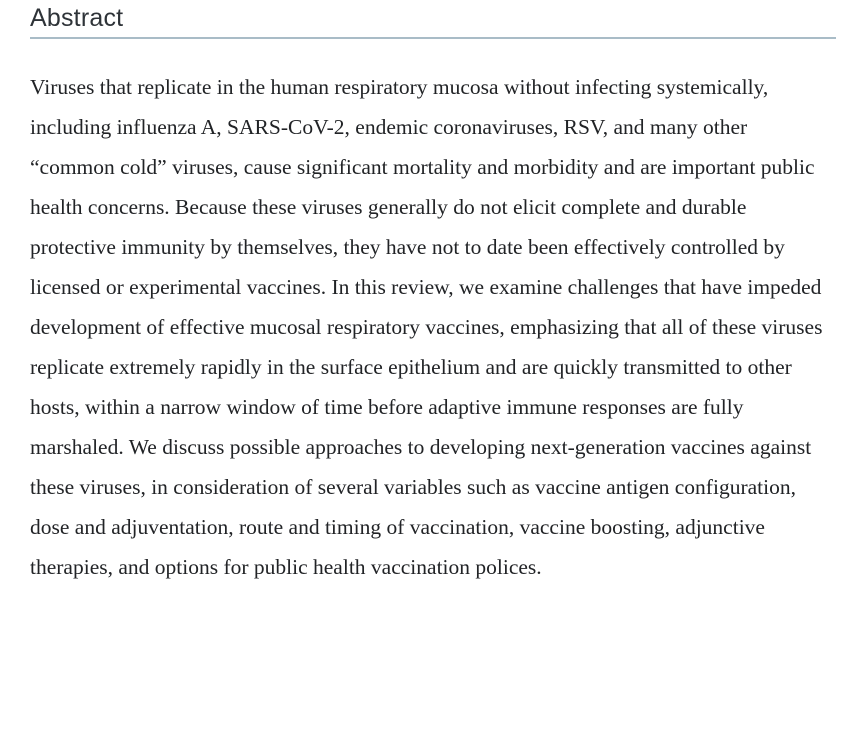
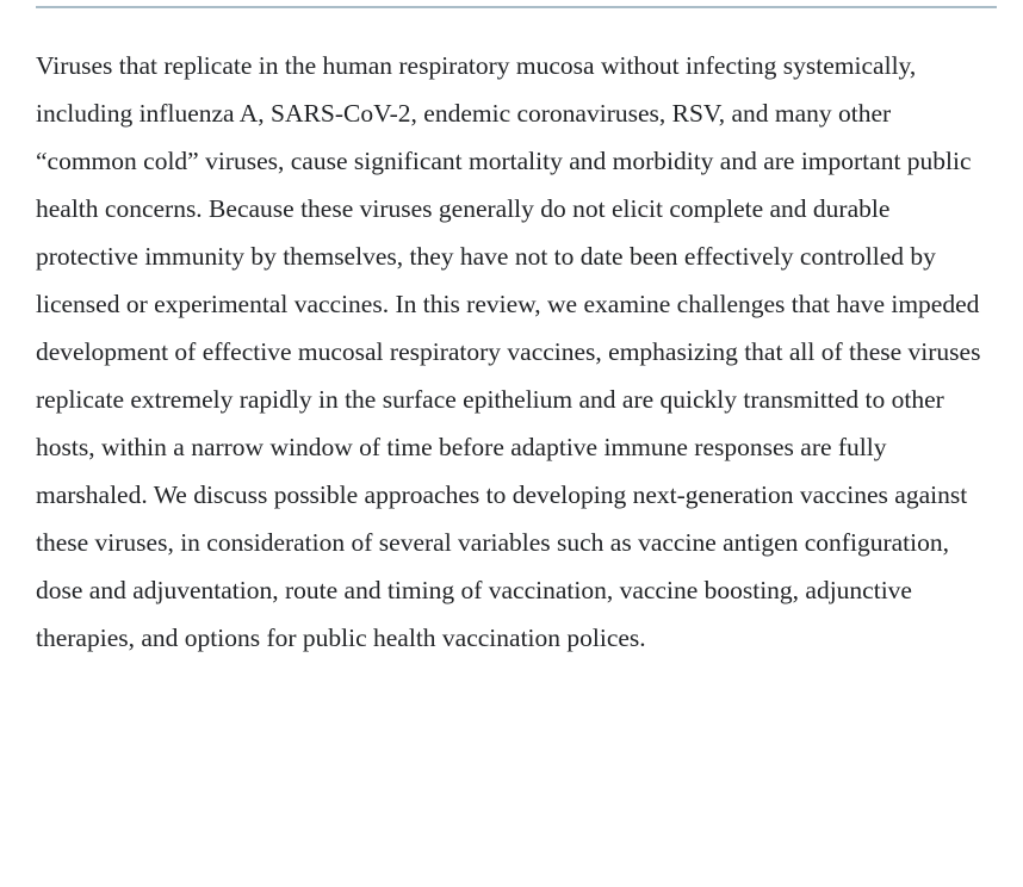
- Abstract
  Viruses that replicate in the human respiratory mucosa without infecting systemically, including influenza A, SARS-CoV-2, endemic coronaviruses, RSV, and many other “common cold” viruses, cause significant mortality and morbidity and are important public health concerns. Because these viruses generally do not elicit complete and durable protective immunity by themselves, they have not to date been effectively controlled by licensed or experimental vaccines. In this review, we examine challenges that have impeded development of effective mucosal respiratory vaccines, emphasizing that all of these viruses replicate extremely rapidly in the surface epithelium and are quickly transmitted to other hosts, within a narrow window of time before adaptive immune responses are fully marshaled. We discuss possible approaches to developing next-generation vaccines against these viruses, in consideration of several variables such as vaccine antigen configuration, dose and adjuventation, route and timing of vaccination, vaccine boosting, adjunctive therapies, and options for public health vaccination polices.
